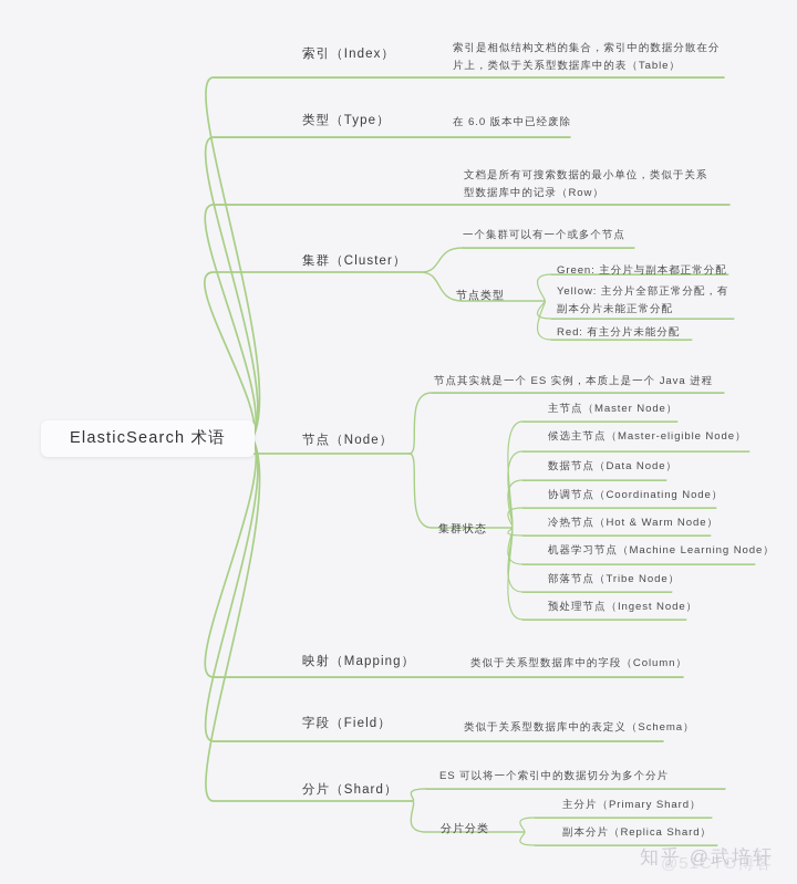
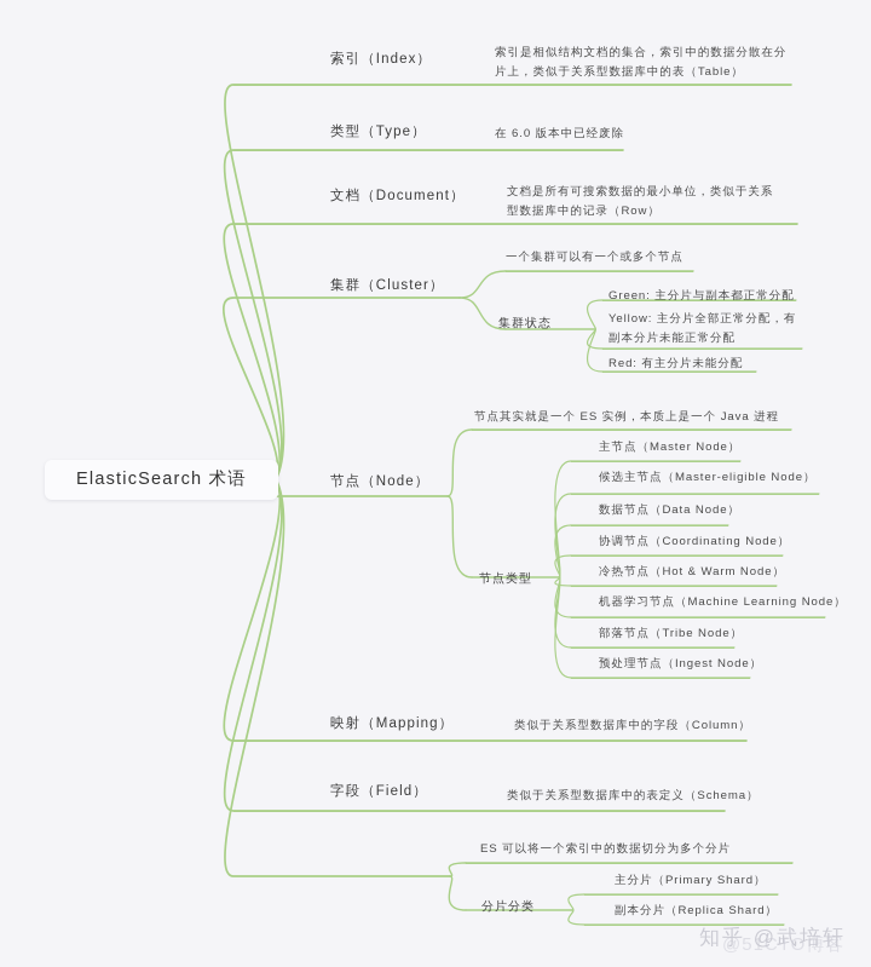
  ElasticSearch 术语
  索引（Index）
  索引是相似结构文档的集合，索引中的数据分散在分
  片上，类似于关系型数据库中的表（Table）
  类型（Type）
  在 6.0 版本中已经废除
+ 文档（Document）
  文档是所有可搜索数据的最小单位，类似于关系
  型数据库中的记录（Row）
  集群（Cluster）
  一个集群可以有一个或多个节点
- 节点类型
+ 集群状态
  Green: 主分片与副本都正常分配
  Yellow: 主分片全部正常分配，有
  副本分片未能正常分配
  Red: 有主分片未能分配
  节点（Node）
  节点其实就是一个 ES 实例，本质上是一个 Java 进程
- 集群状态
+ 节点类型
  主节点（Master Node）
  候选主节点（Master-eligible Node）
  数据节点（Data Node）
  协调节点（Coordinating Node）
  冷热节点（Hot & Warm Node）
  机器学习节点（Machine Learning Node）
  部落节点（Tribe Node）
  预处理节点（Ingest Node）
  映射（Mapping）
  类似于关系型数据库中的字段（Column）
  字段（Field）
  类似于关系型数据库中的表定义（Schema）
- 分片（Shard）
  ES 可以将一个索引中的数据切分为多个分片
  分片分类
  主分片（Primary Shard）
  副本分片（Replica Shard）
  @51CTO博客
  知乎 @武培轩
